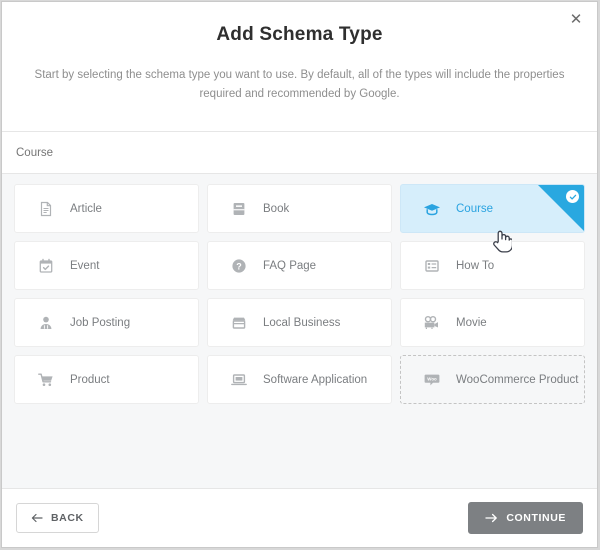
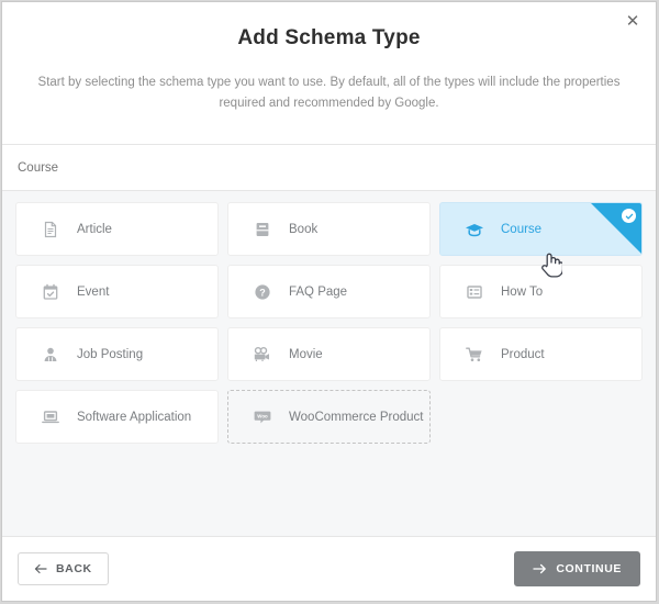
  ✕
  Add Schema Type
  Start by selecting the schema type you want to use. By default, all of the types will include the properties required and recommended by Google.
  Course
  Article
  Book
  Course
  Event
  ?
  FAQ Page
  How To
  Job Posting
- Local Business
  Movie
  Product
  Software Application
  WooCommerce Product
  BACK
  CONTINUE
